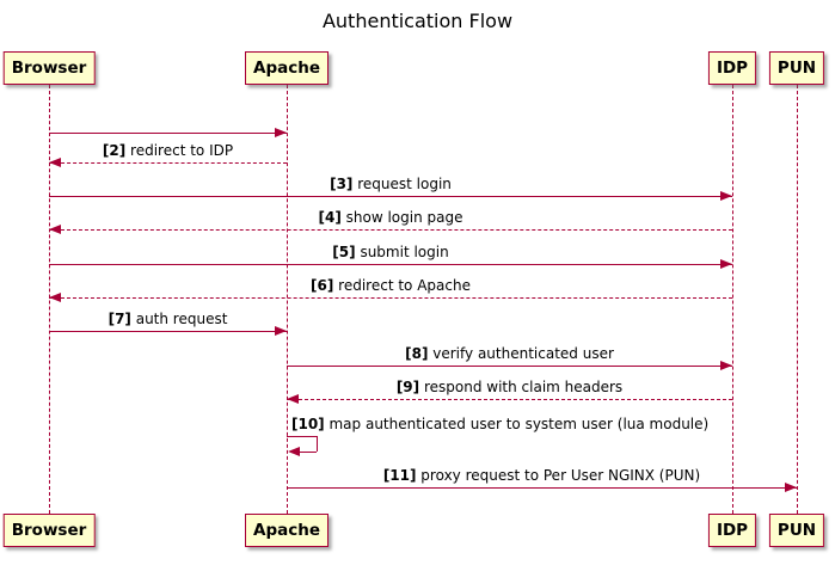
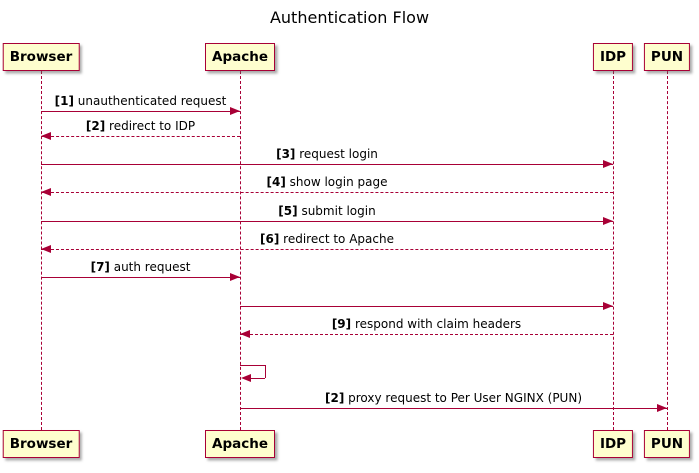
  Authentication Flow
  Browser
  Browser
  Apache
  Apache
  IDP
  IDP
  PUN
  PUN
+ [1] unauthenticated request
  [2] redirect to IDP
  [3] request login
  [4] show login page
  [5] submit login
  [6] redirect to Apache
  [7] auth request
- [8] verify authenticated user
  [9] respond with claim headers
- [10] map authenticated user to system user (lua module)
- [11] proxy request to Per User NGINX (PUN)
+ [2] proxy request to Per User NGINX (PUN)
